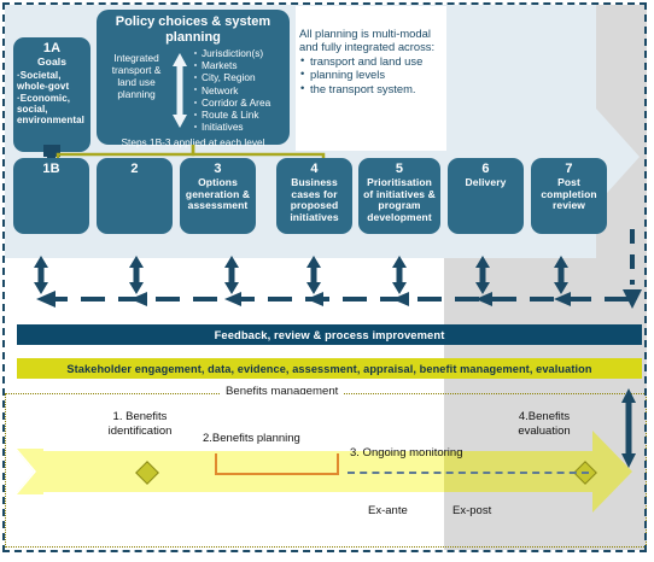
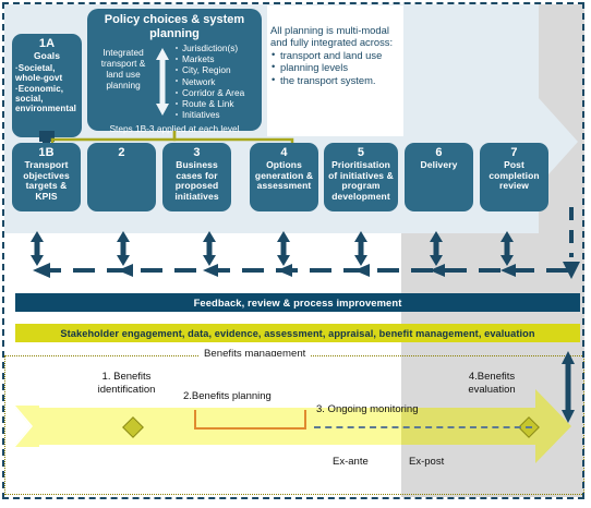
  1A
  Goals
  ·Societal, whole-govt
  ·Economic, social, environmental
  Policy choices & system planning
  Integrated transport & land use planning
  Jurisdiction(s)
  Markets
  City, Region
  Network
  Corridor & Area
  Route & Link
  Initiatives
  Steps 1B-3 applied at each level
  All planning is multi-modal and fully integrated across:
  transport and land use
  planning levels
  the transport system.
  1B
+ Transport objectives targets & KPIS
  2
  3
- Options generation & assessment
+ Business cases for proposed initiatives
  4
- Business cases for proposed initiatives
+ Options generation & assessment
  5
  Prioritisation of initiatives & program development
  6
  Delivery
  7
  Post completion review
  Feedback, review & process improvement
  Stakeholder engagement, data, evidence, assessment, appraisal, benefit management, evaluation
  Benefits management
  1. Benefits identification
  2.Benefits planning
  3. Ongoing monitoring
  4.Benefits evaluation
  Ex-ante
  Ex-post
